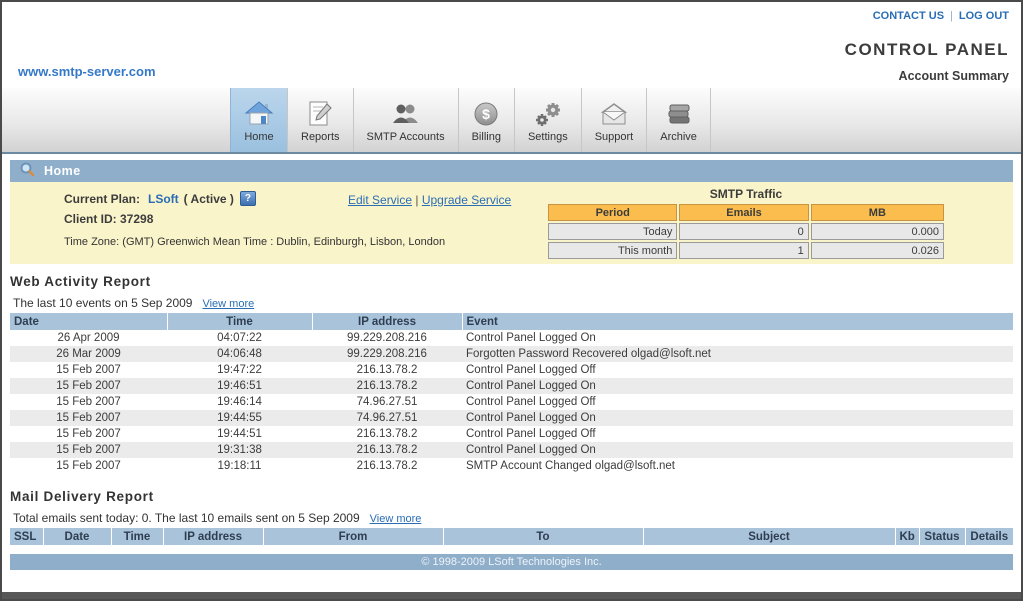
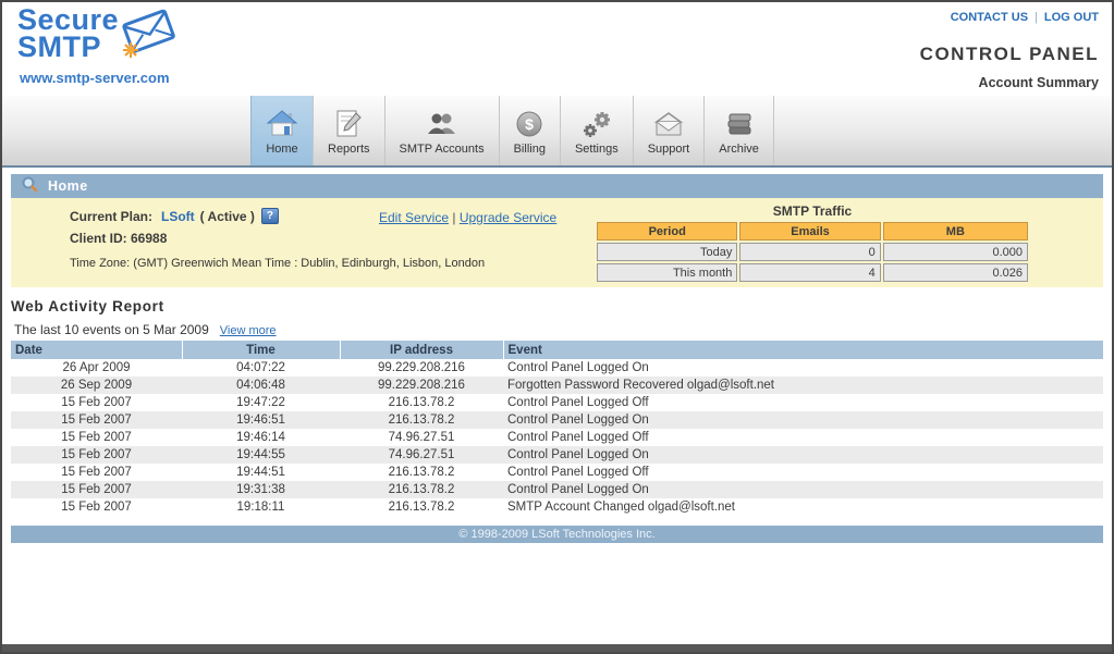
+ Secure
+ SMTP
  www.smtp-server.com
  CONTACT US | LOG OUT
  CONTROL PANEL
  Account Summary
  Home
  Reports
  SMTP Accounts
  $
  Billing
  Settings
  Support
  Archive
  Home
  Current Plan:
  LSoft
  ( Active )
  ?
- Client ID: 37298
+ Client ID: 66988
  Time Zone: (GMT) Greenwich Mean Time : Dublin, Edinburgh, Lisbon, London
  Edit Service | Upgrade Service
  SMTP Traffic
  Period	Emails	MB
  Today	0	0.000
- This month	1	0.026
+ This month	4	0.026
  Web Activity Report
- The last 10 events on 5 Sep 2009 View more
+ The last 10 events on 5 Mar 2009 View more
  Date	Time	IP address	Event
  26 Apr 2009	04:07:22	99.229.208.216	Control Panel Logged On
- 26 Mar 2009	04:06:48	99.229.208.216	Forgotten Password Recovered olgad@lsoft.net
+ 26 Sep 2009	04:06:48	99.229.208.216	Forgotten Password Recovered olgad@lsoft.net
  15 Feb 2007	19:47:22	216.13.78.2	Control Panel Logged Off
  15 Feb 2007	19:46:51	216.13.78.2	Control Panel Logged On
  15 Feb 2007	19:46:14	74.96.27.51	Control Panel Logged Off
  15 Feb 2007	19:44:55	74.96.27.51	Control Panel Logged On
  15 Feb 2007	19:44:51	216.13.78.2	Control Panel Logged Off
  15 Feb 2007	19:31:38	216.13.78.2	Control Panel Logged On
  15 Feb 2007	19:18:11	216.13.78.2	SMTP Account Changed olgad@lsoft.net
- Mail Delivery Report
- Total emails sent today: 0. The last 10 emails sent on 5 Sep 2009 View more
- SSL	Date	Time	IP address	From	To	Subject	Kb	Status	Details
  © 1998-2009 LSoft Technologies Inc.
